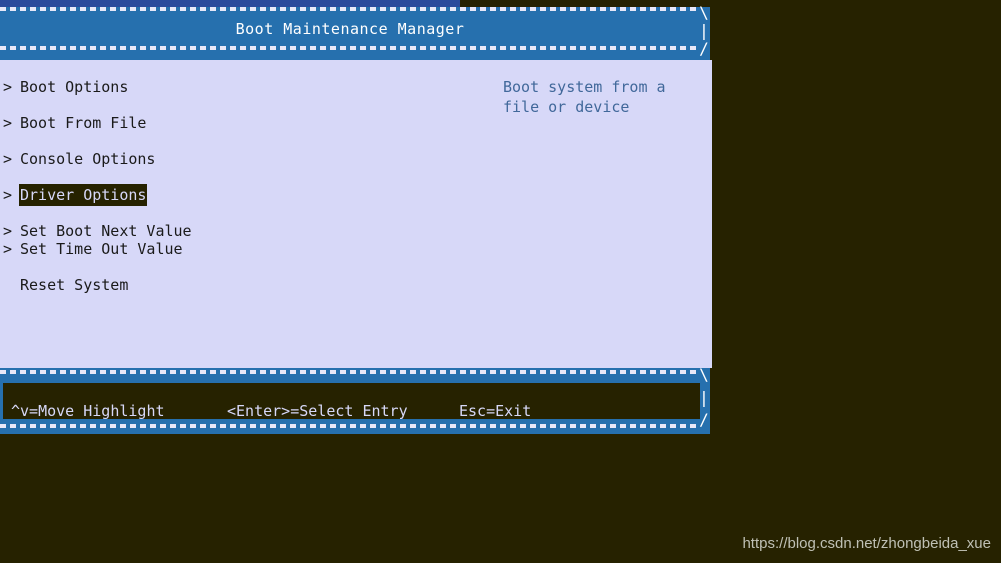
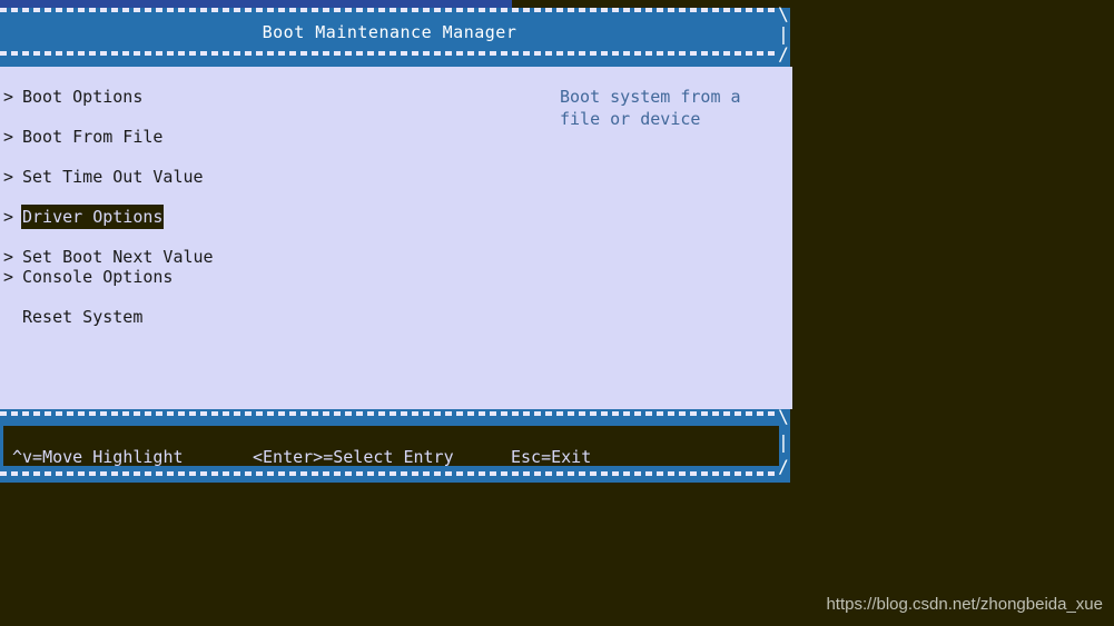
  Boot Maintenance Manager
  \
  |
  /
  >
  Boot Options
  >
  Boot From File
  >
- Console Options
+ Set Time Out Value
  >
  Driver Options
  >
  Set Boot Next Value
  >
- Set Time Out Value
+ Console Options
  Reset System
  Boot system from a
  file or device
  \
  |
  /
  ^v=Move Highlight
  <Enter>=Select Entry
  Esc=Exit
  https://blog.csdn.net/zhongbeida_xue
